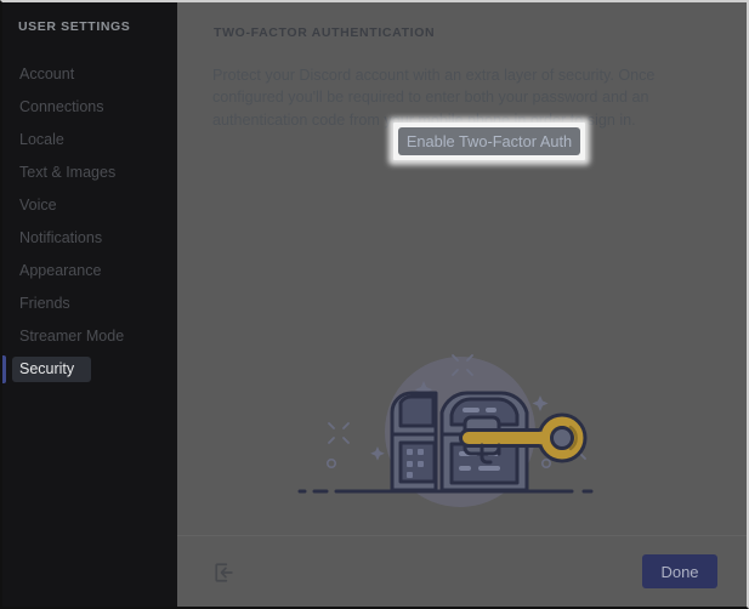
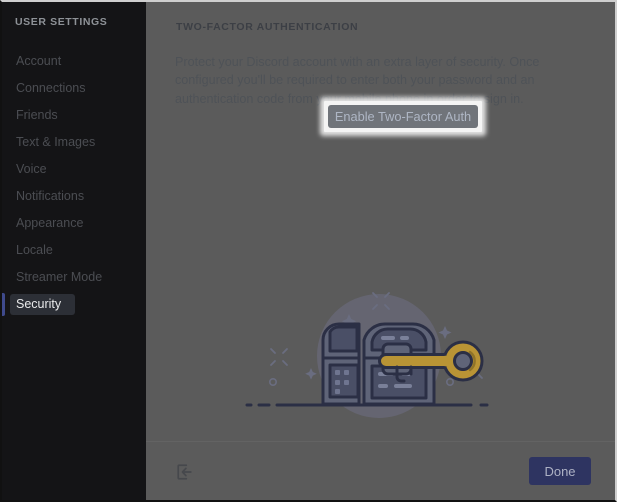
  USER SETTINGS
  Account
  Connections
- Locale
+ Friends
  Text & Images
  Voice
  Notifications
  Appearance
- Friends
+ Locale
  Streamer Mode
  Security
  TWO-FACTOR AUTHENTICATION
  Enable Two-Factor Auth
  Done
